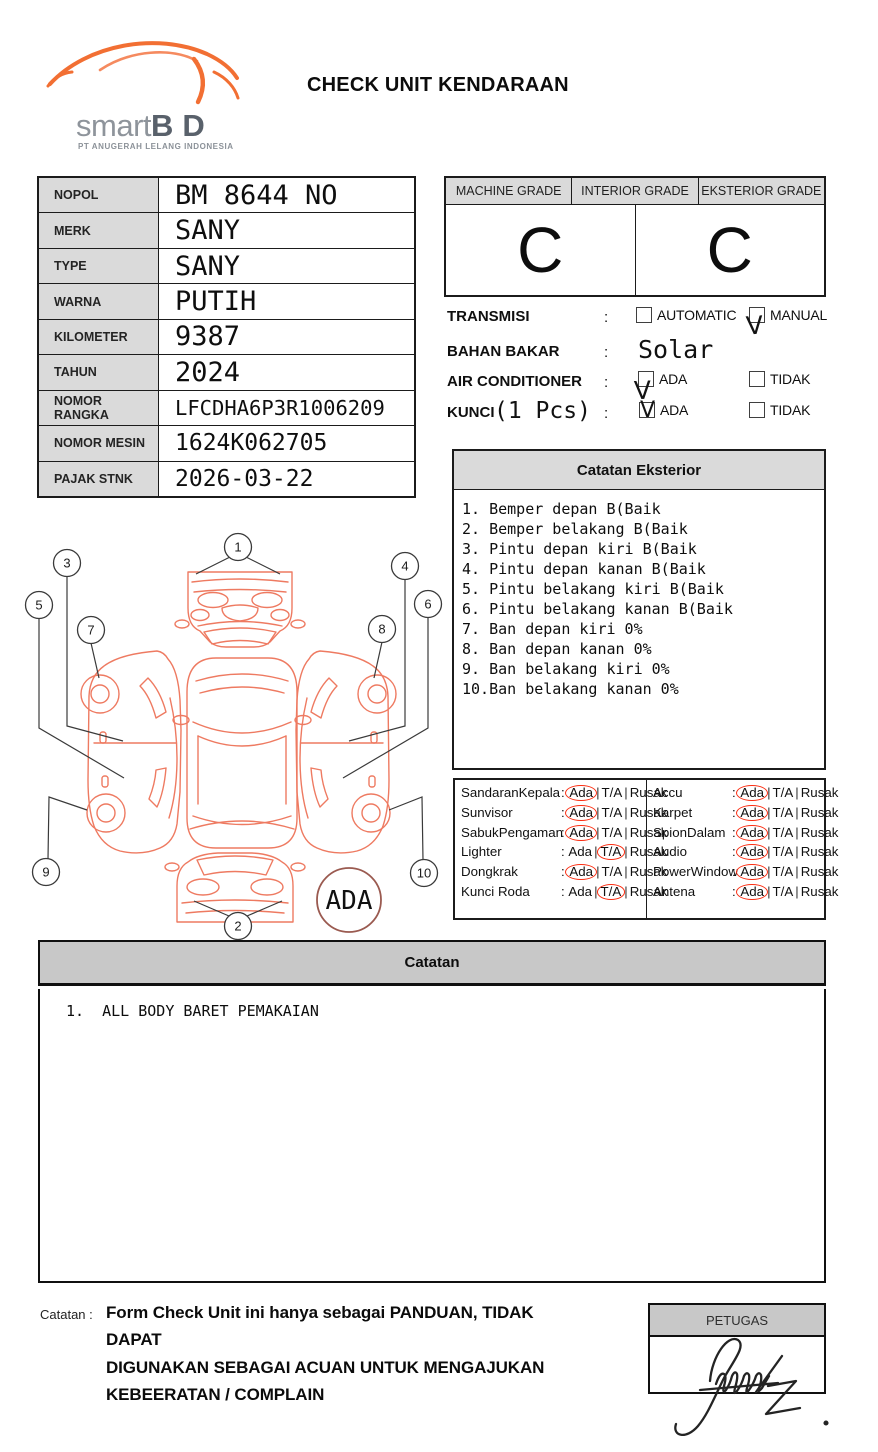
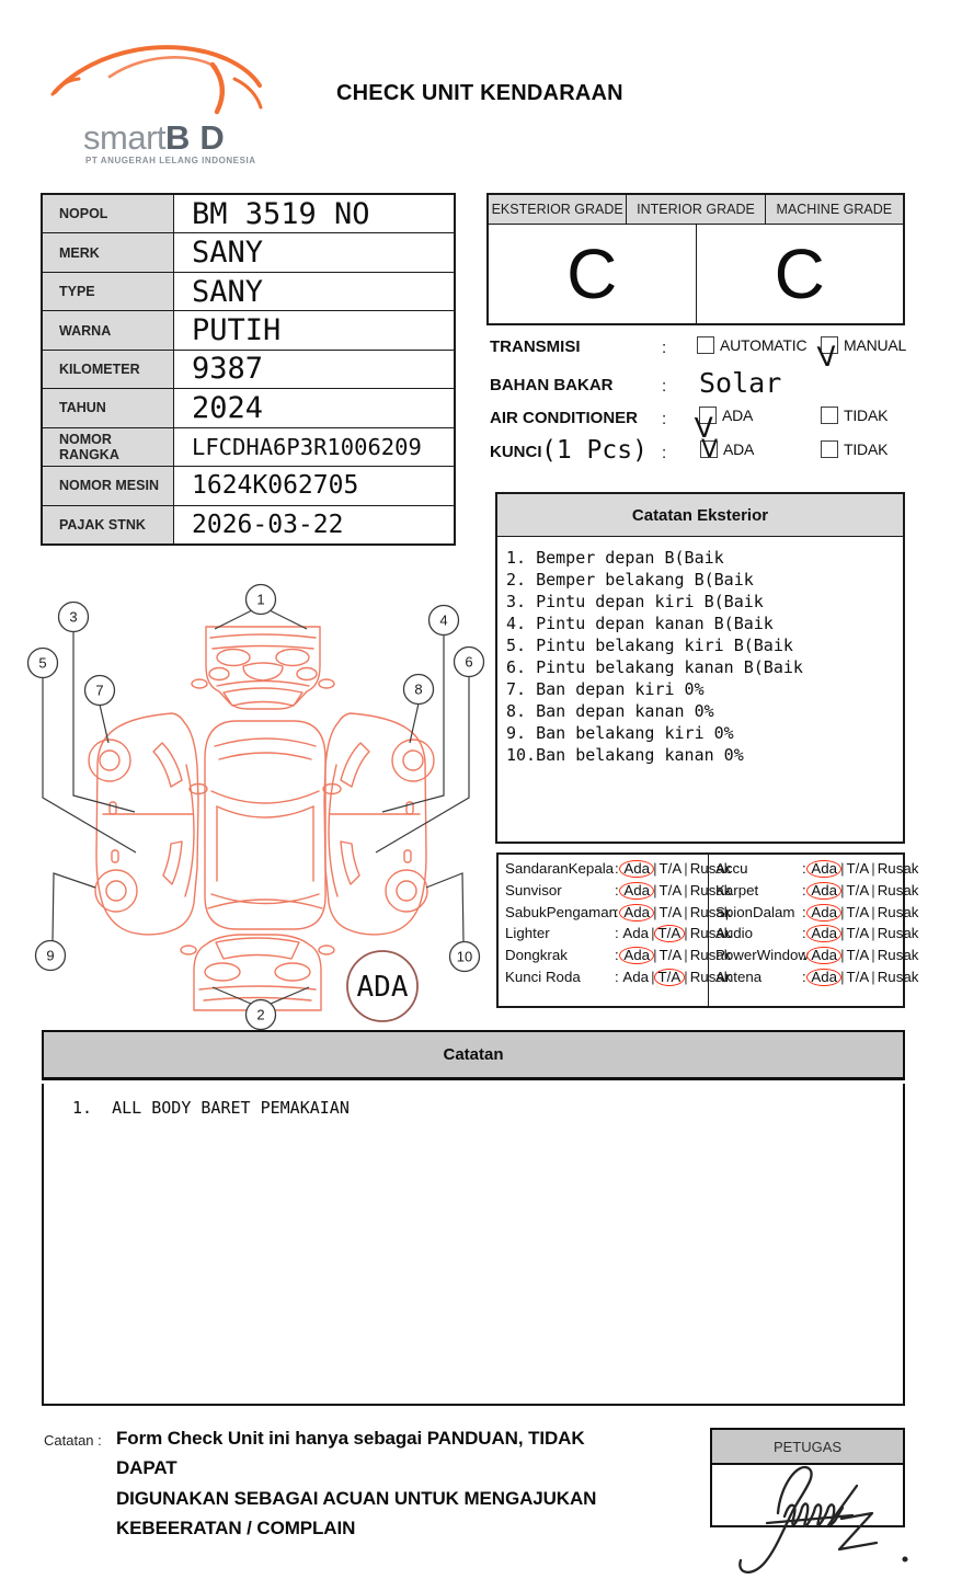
  smartB D
  PT ANUGERAH LELANG INDONESIA
  CHECK UNIT KENDARAAN
  NOPOL
- BM 8644 NO
+ BM 3519 NO
  MERK
  SANY
  TYPE
  SANY
  WARNA
  PUTIH
  KILOMETER
  9387
  TAHUN
  2024
  NOMOR RANGKA
  LFCDHA6P3R1006209
  NOMOR MESIN
  1624K062705
  PAJAK STNK
  2026-03-22
- MACHINE GRADE
+ EKSTERIOR GRADE
  INTERIOR GRADE
- EKSTERIOR GRADE
+ MACHINE GRADE
  C
  C
  TRANSMISI
  :
  AUTOMATIC
  MANUAL
  BAHAN BAKAR
  :
  Solar
  AIR CONDITIONER
  :
  ADA
  TIDAK
  KUNCI
  (1 Pcs)
  :
  ADA
  V
  TIDAK
  Catatan Eksterior
  1. Bemper depan B(Baik
  2. Bemper belakang B(Baik
  3. Pintu depan kiri B(Baik
  4. Pintu depan kanan B(Baik
  5. Pintu belakang kiri B(Baik
  6. Pintu belakang kanan B(Baik
  7. Ban depan kiri 0%
  8. Ban depan kanan 0%
  9. Ban belakang kiri 0%
  10.Ban belakang kanan 0%
  1
  2
  3
  4
  5
  6
  7
  8
  9
  10
  ADA
  SandaranKepala: Ada | T/A | Rusak
  Sunvisor : Ada | T/A | Rusak
  SabukPengaman: Ada | T/A | Rusak
  Lighter : Ada | T/A | Rusak
  Dongkrak : Ada | T/A | Rusak
  Kunci Roda : Ada | T/A | Rusak
  Accu : Ada | T/A | Rusak
  Karpet : Ada | T/A | Rusak
  SpionDalam : Ada | T/A | Rusak
  Audio : Ada | T/A | Rusak
  PowerWindo : Ada | T/A | Rusak
  Antena : Ada | T/A | Rusak
  Catatan
  1. ALL BODY BARET PEMAKAIAN
  Catatan :
  Form Check Unit ini hanya sebagai PANDUAN, TIDAK DAPAT
  DIGUNAKAN SEBAGAI ACUAN UNTUK MENGAJUKAN
  KEBEERATAN / COMPLAIN
  PETUGAS
